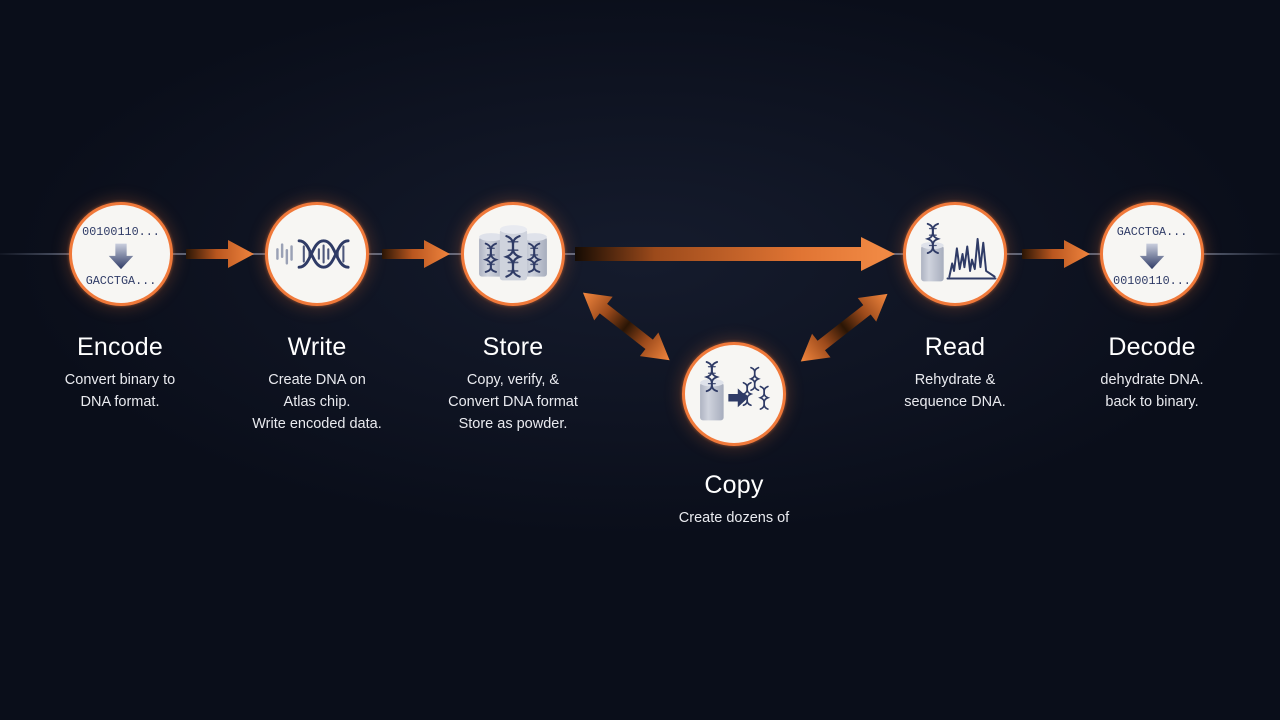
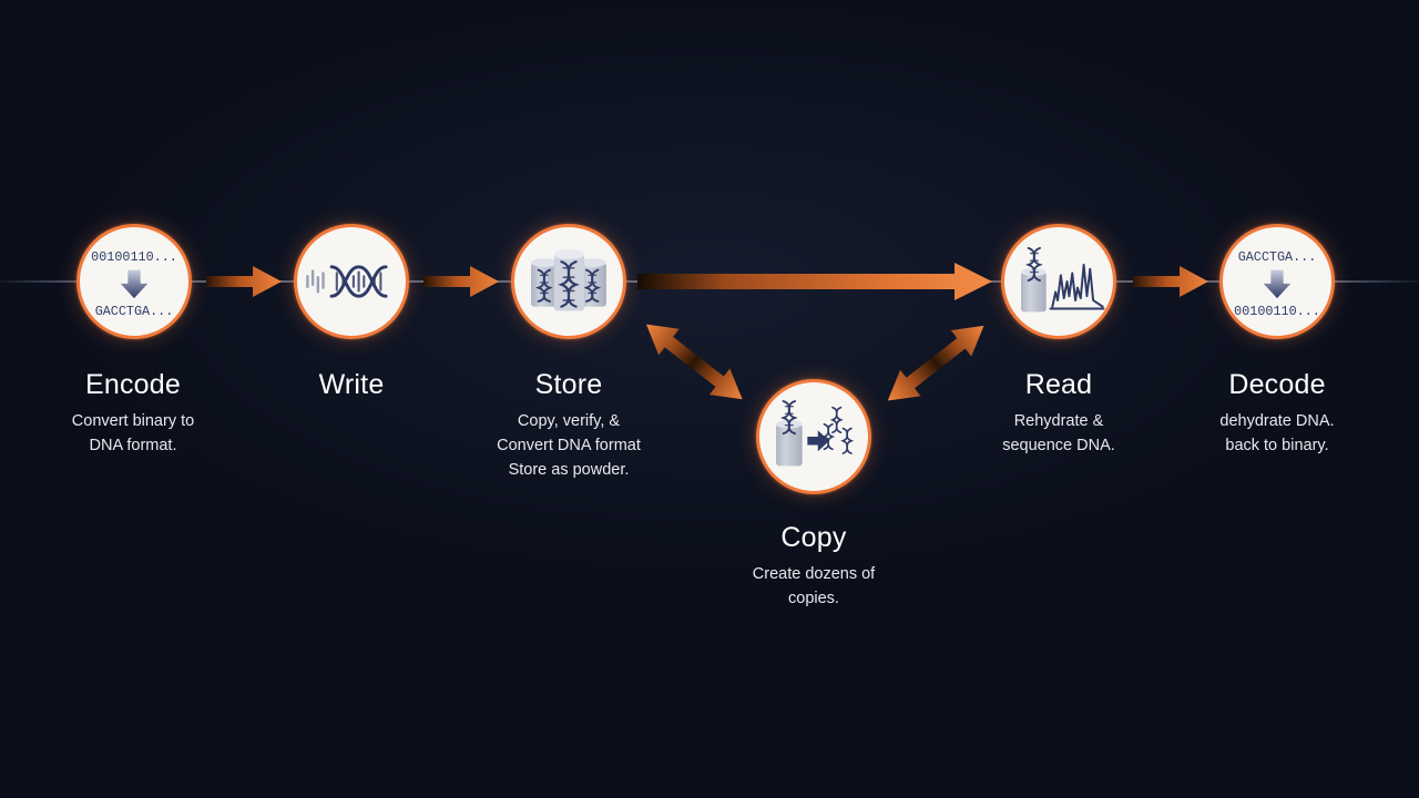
  00100110...
  GACCTGA...
  Encode
  Convert binary to
  DNA format.
  Write
- Create DNA on
- Atlas chip.
- Write encoded data.
  Store
  Copy, verify, &
  Convert DNA format
  Store as powder.
  Copy
  Create dozens of
+ copies.
  Read
  Rehydrate &
  sequence DNA.
  GACCTGA...
  00100110...
  Decode
  dehydrate DNA.
  back to binary.
